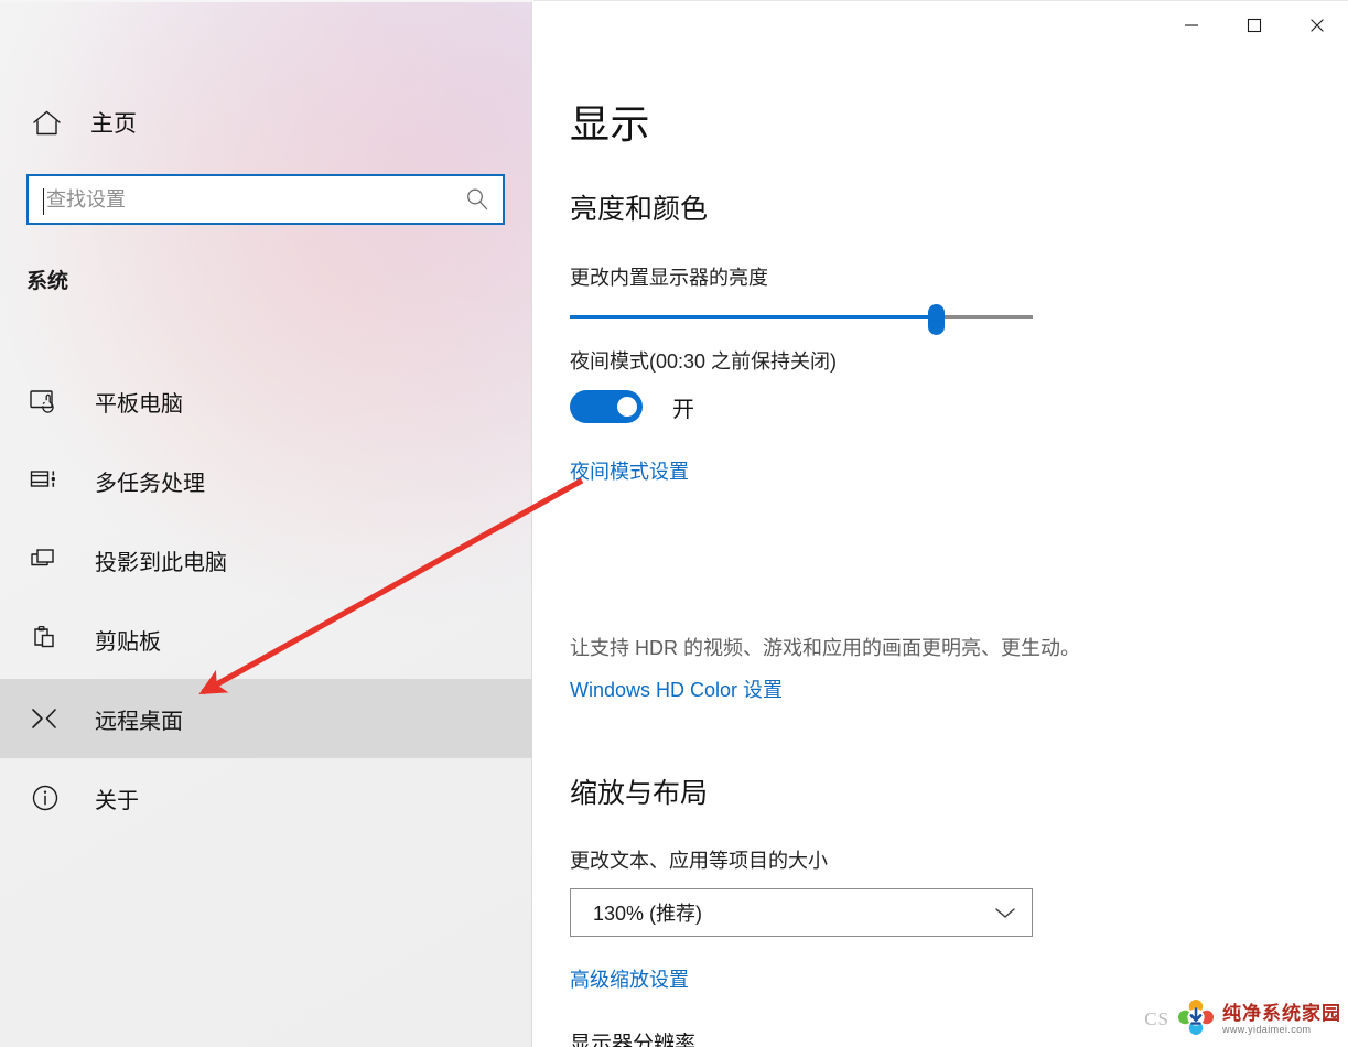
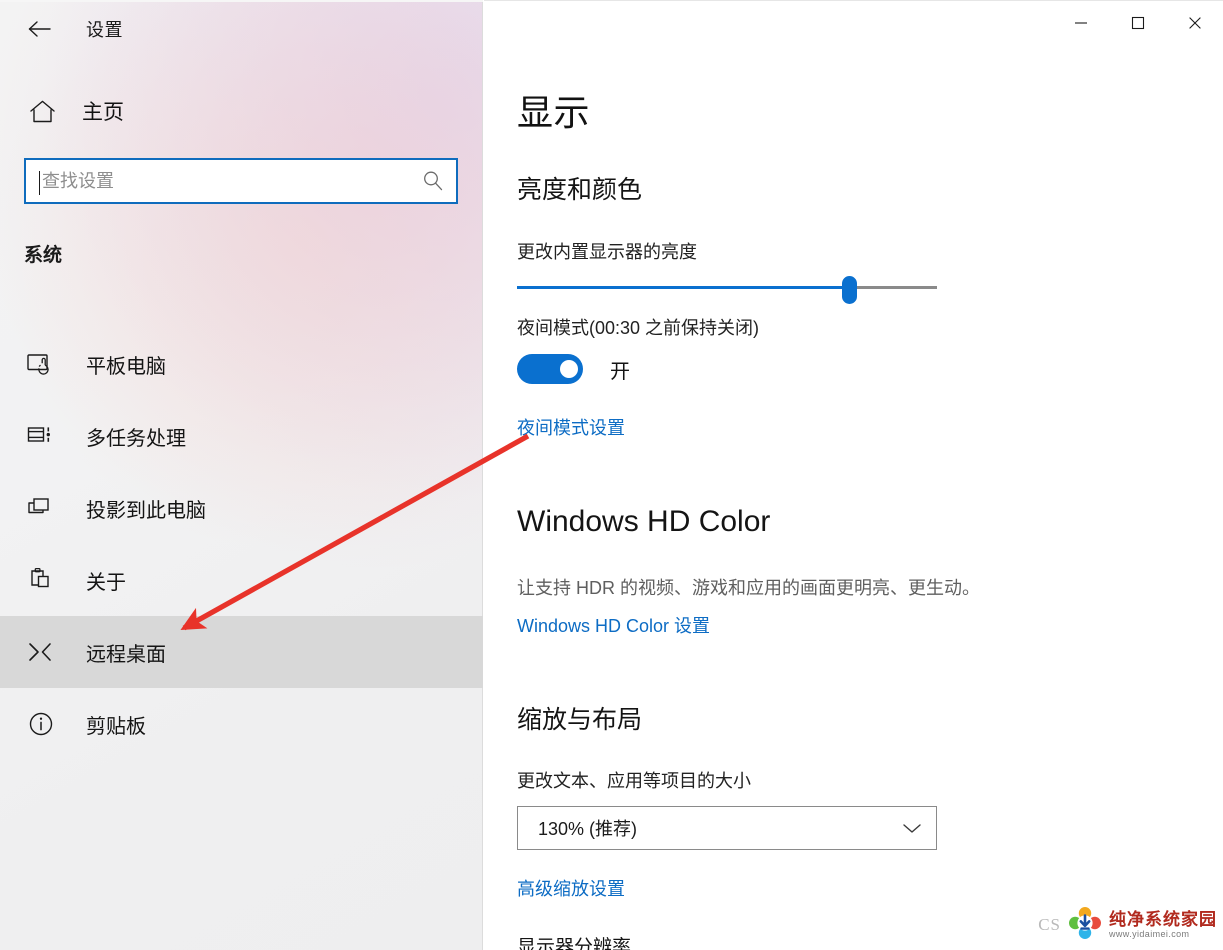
+ 设置
  主页
  查找设置
  系统
  平板电脑
  多任务处理
  投影到此电脑
- 剪贴板
+ 关于
  远程桌面
- 关于
+ 剪贴板
  显示
  亮度和颜色
  更改内置显示器的亮度
  夜间模式(00:30 之前保持关闭)
  开
  夜间模式设置
+ Windows HD Color
  让支持 HDR 的视频、游戏和应用的画面更明亮、更生动。
  Windows HD Color 设置
  缩放与布局
  更改文本、应用等项目的大小
  130% (推荐)
  高级缩放设置
  显示器分辨率
  CS
  纯净系统家园
  www.yidaimei.com
